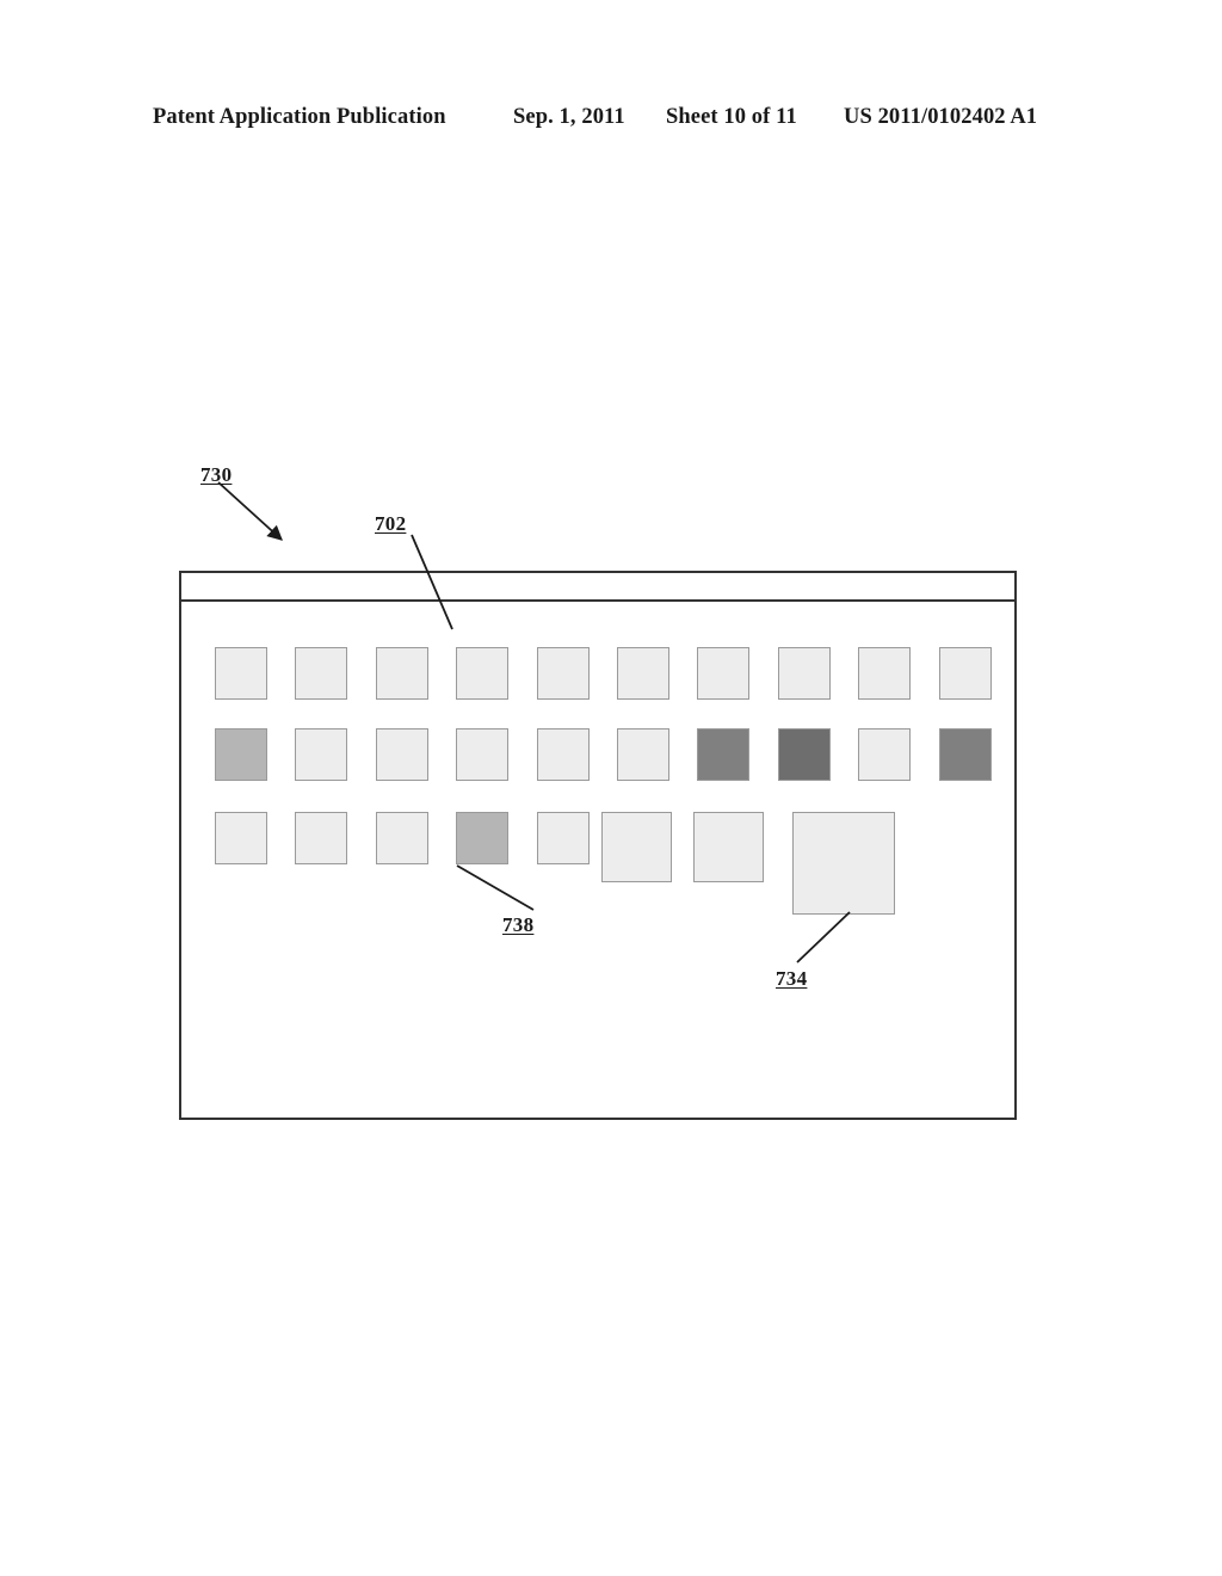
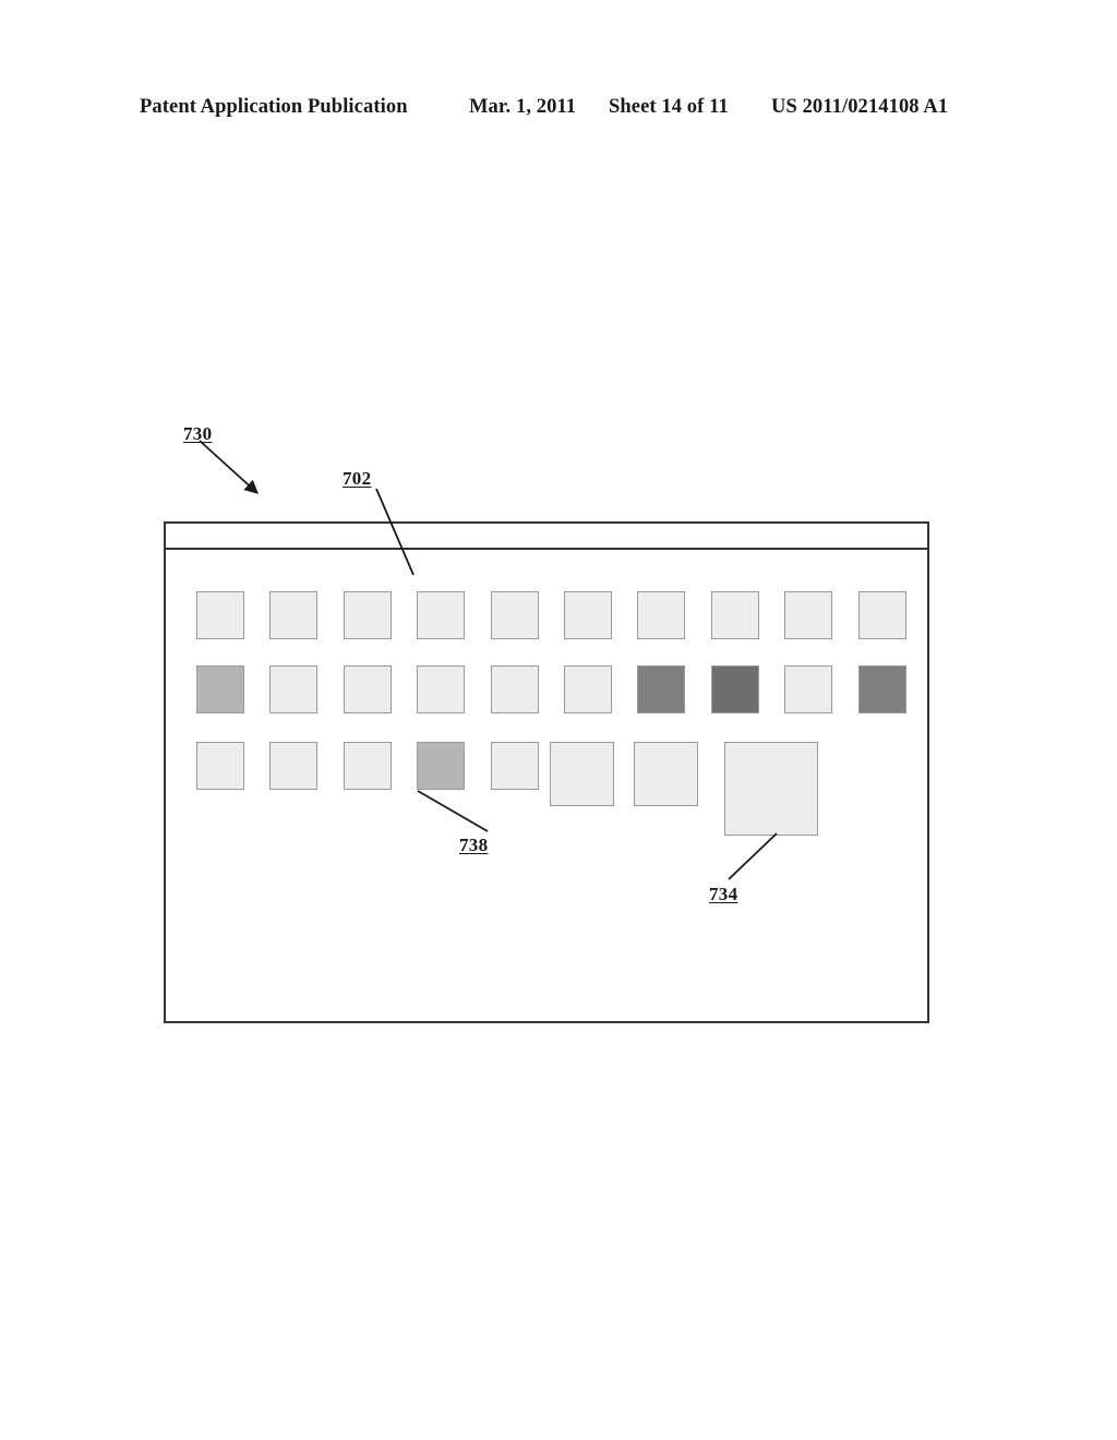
  Patent Application Publication
- Sep. 1, 2011
+ Mar. 1, 2011
- Sheet 10 of 11
+ Sheet 14 of 11
- US 2011/0102402 A1
+ US 2011/0214108 A1
  730
  702
  738
  734
